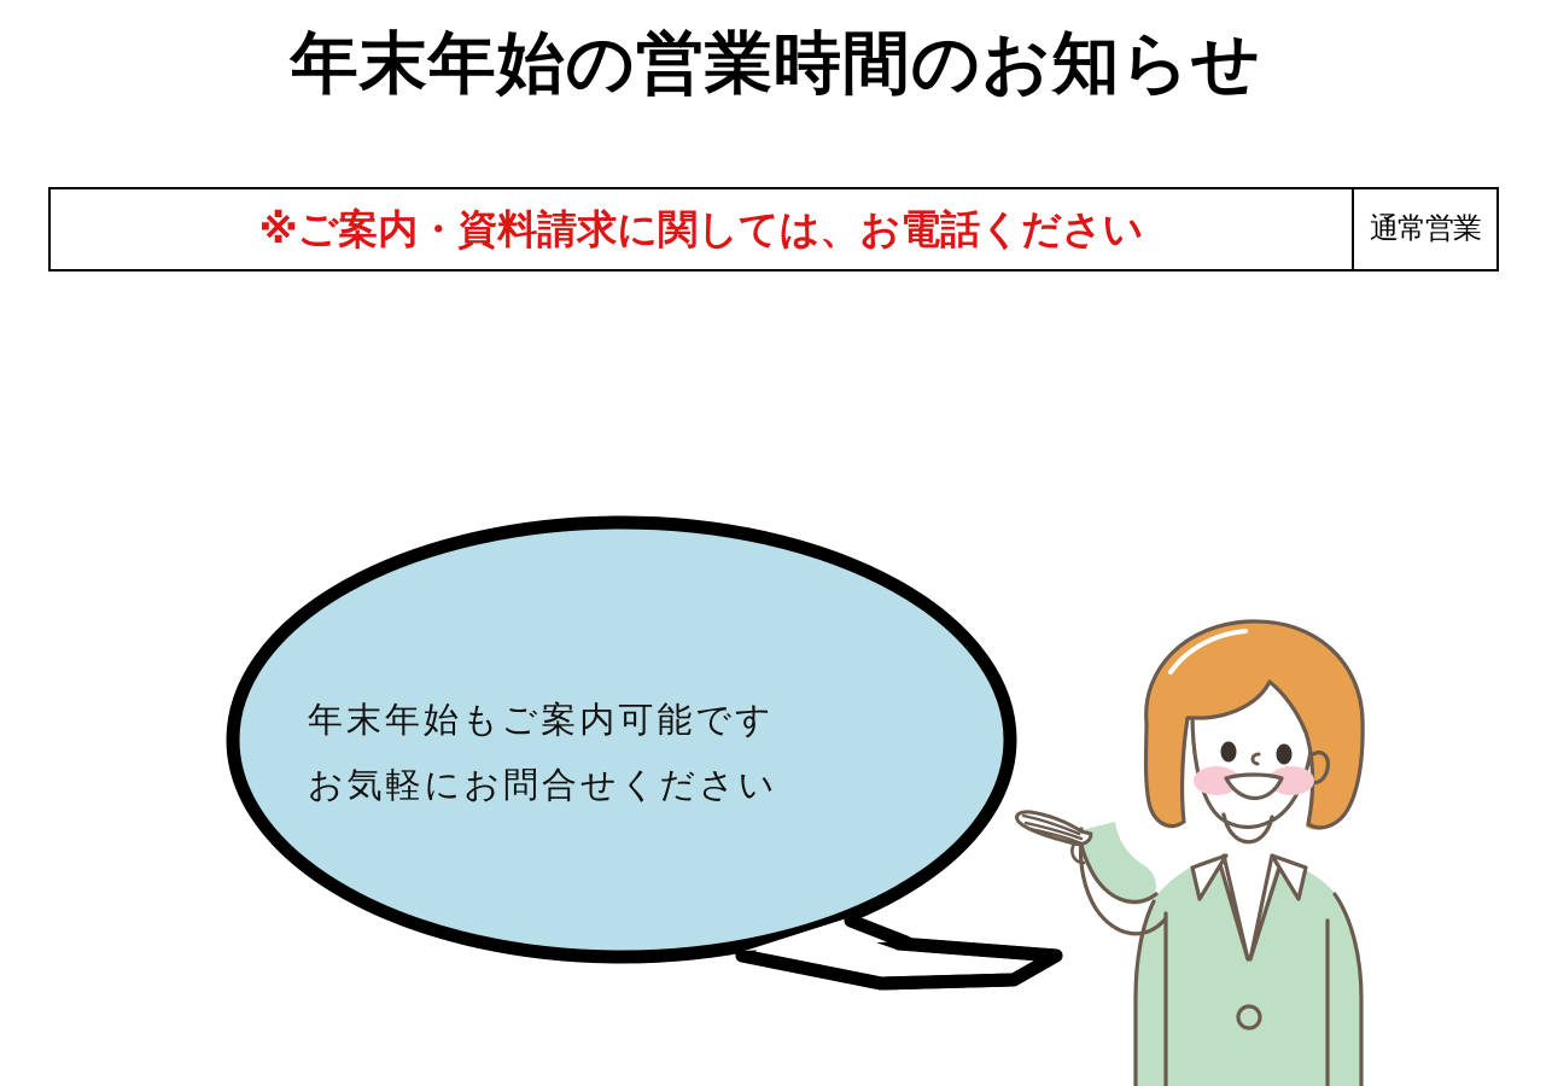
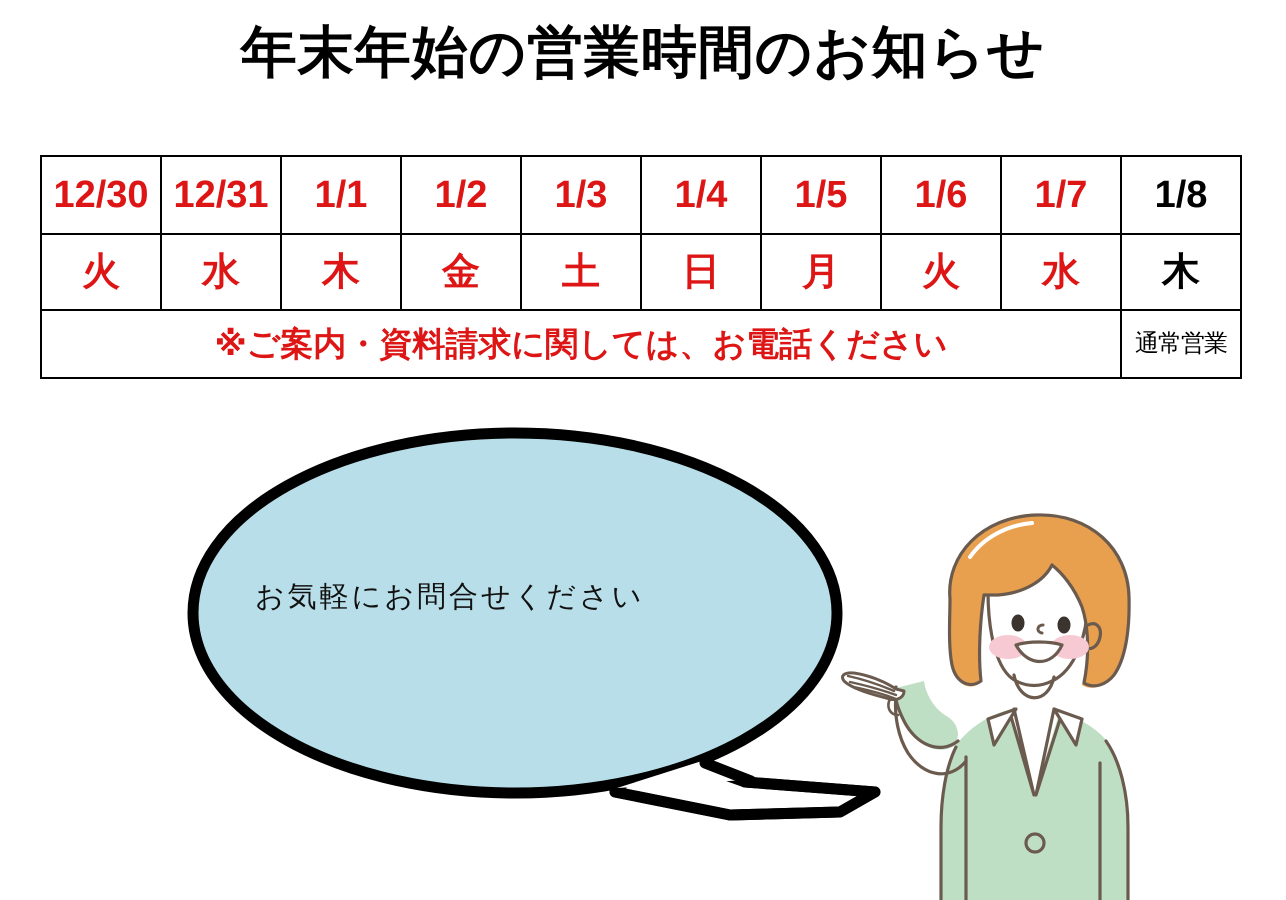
  年末年始の営業時間のお知らせ
+ 12/30	12/31	1/1	1/2	1/3	1/4	1/5	1/6	1/7	1/8
+ 火	水	木	金	土	日	月	火	水	木
  ※ご案内・資料請求に関しては、お電話ください	通常営業
- 年末年始もご案内可能です
  お気軽にお問合せください
